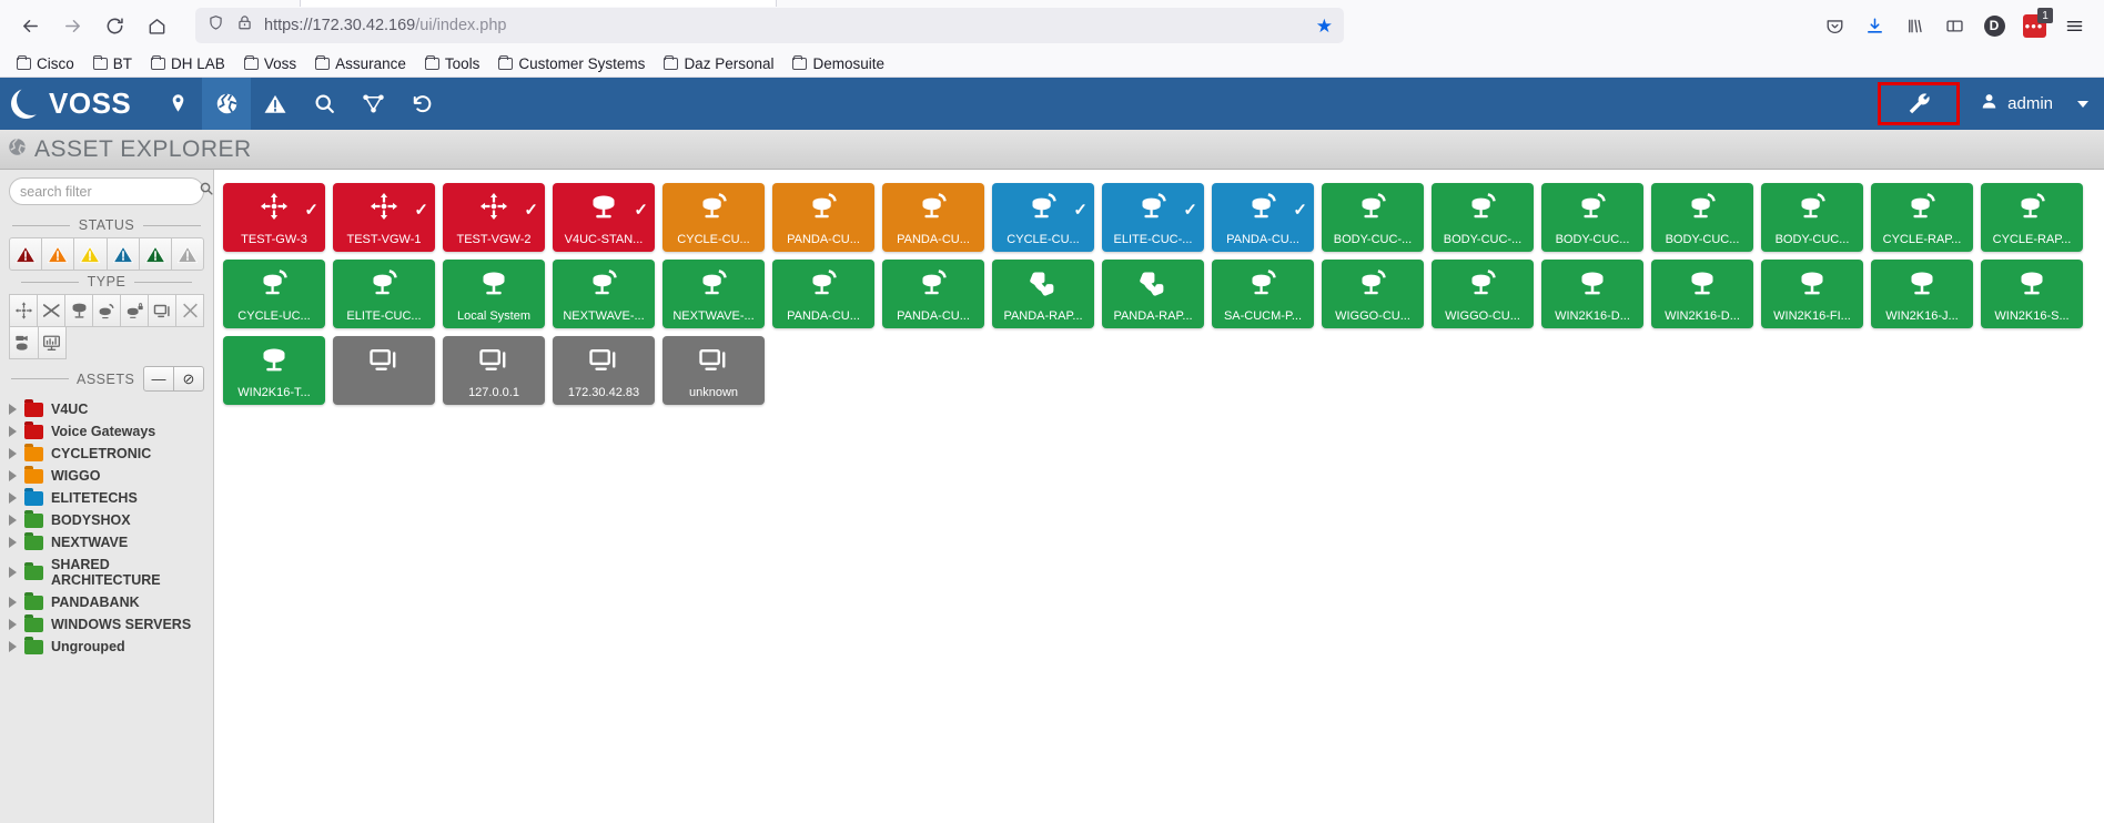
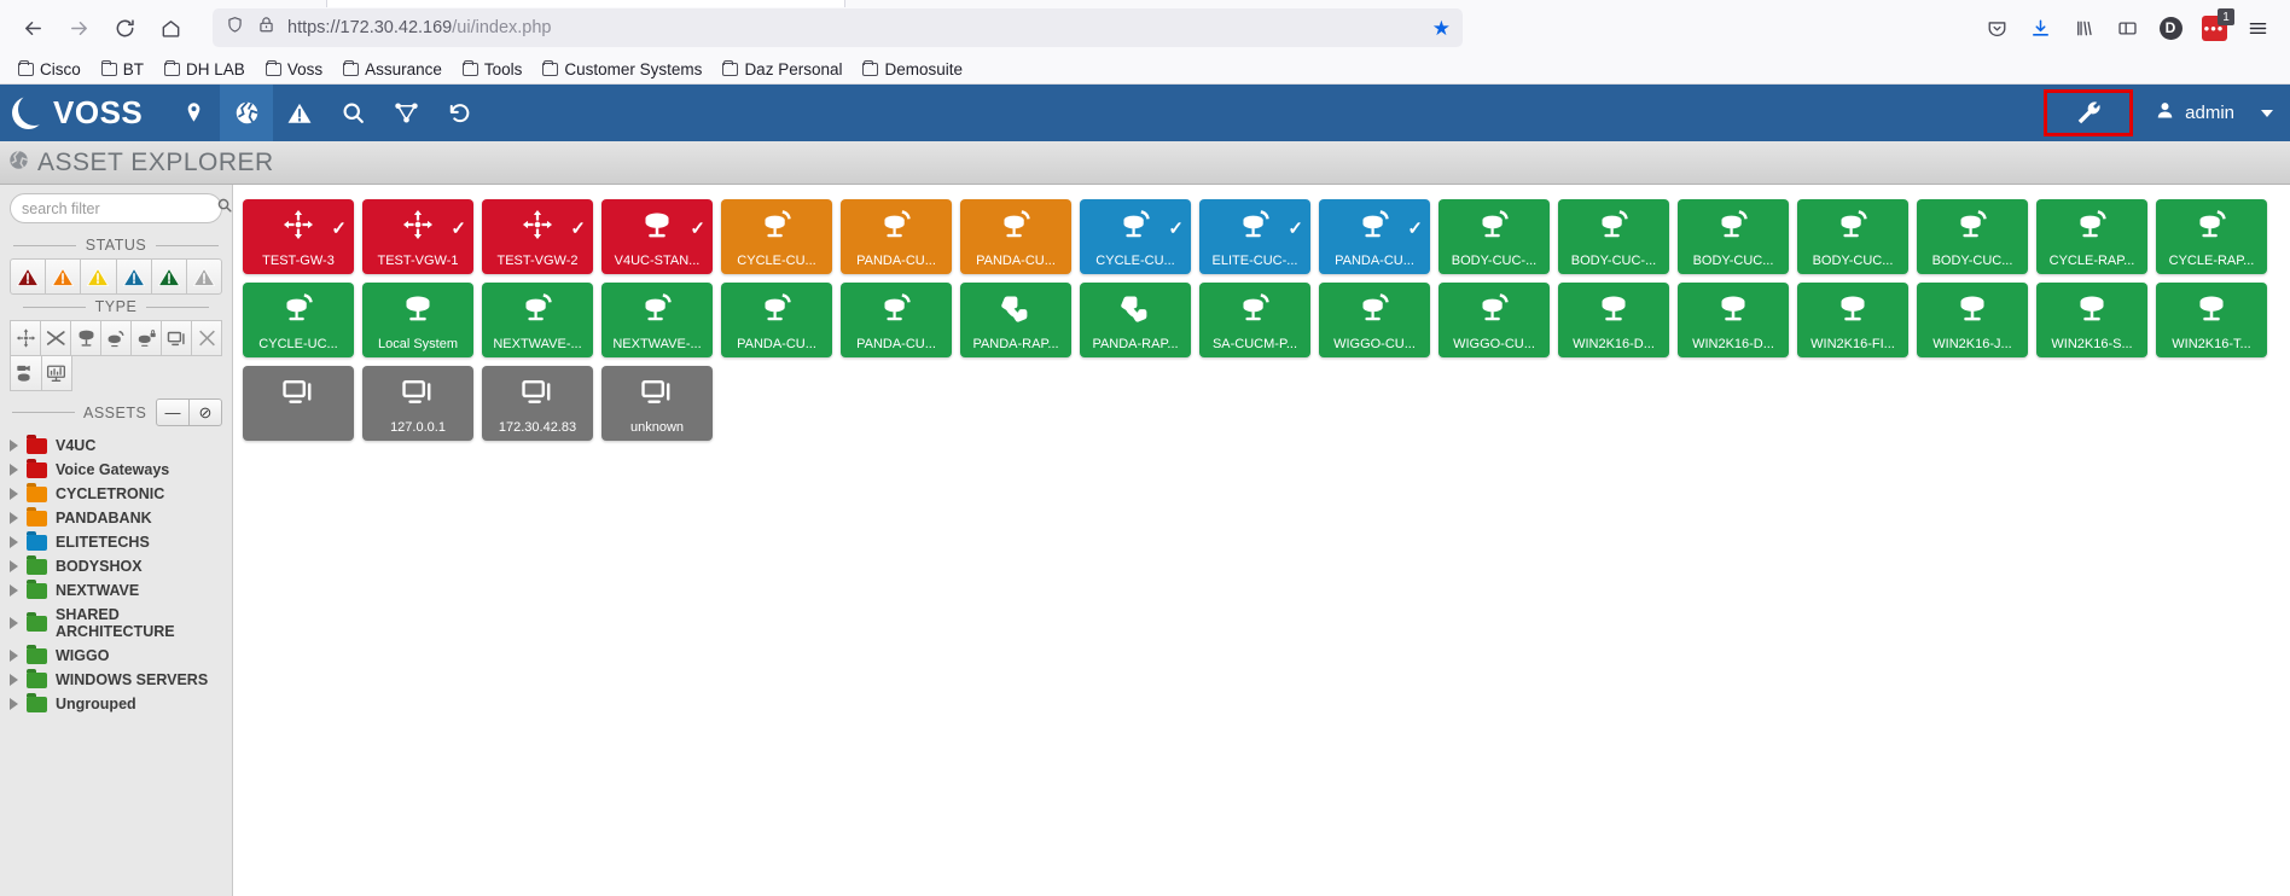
  https://172.30.42.169/ui/index.php
  ★
  D
  •••
  1
  Cisco
  BT
  DH LAB
  Voss
  Assurance
  Tools
  Customer Systems
  Daz Personal
  Demosuite
  VOSS
  admin
  ASSET EXPLORER
  search filter
  STATUS
  TYPE
  ASSETS
  —
  ⊘
  V4UC
  Voice Gateways
  CYCLETRONIC
- WIGGO
+ PANDABANK
  ELITETECHS
  BODYSHOX
  NEXTWAVE
  SHARED ARCHITECTURE
- PANDABANK
+ WIGGO
  WINDOWS SERVERS
  Ungrouped
  ✓
  TEST-GW-3
  ✓
  TEST-VGW-1
  ✓
  TEST-VGW-2
  ✓
  V4UC-STAN...
  CYCLE-CU...
  PANDA-CU...
  PANDA-CU...
  ✓
  CYCLE-CU...
  ✓
  ELITE-CUC-...
  ✓
  PANDA-CU...
  BODY-CUC-...
  BODY-CUC-...
  BODY-CUC...
  BODY-CUC...
  BODY-CUC...
  CYCLE-RAP...
  CYCLE-RAP...
  CYCLE-UC...
- ELITE-CUC...
  Local System
  NEXTWAVE-...
  NEXTWAVE-...
  PANDA-CU...
  PANDA-CU...
  PANDA-RAP...
  PANDA-RAP...
  SA-CUCM-P...
  WIGGO-CU...
  WIGGO-CU...
  WIN2K16-D...
  WIN2K16-D...
  WIN2K16-FI...
  WIN2K16-J...
  WIN2K16-S...
  WIN2K16-T...
  127.0.0.1
  172.30.42.83
  unknown
